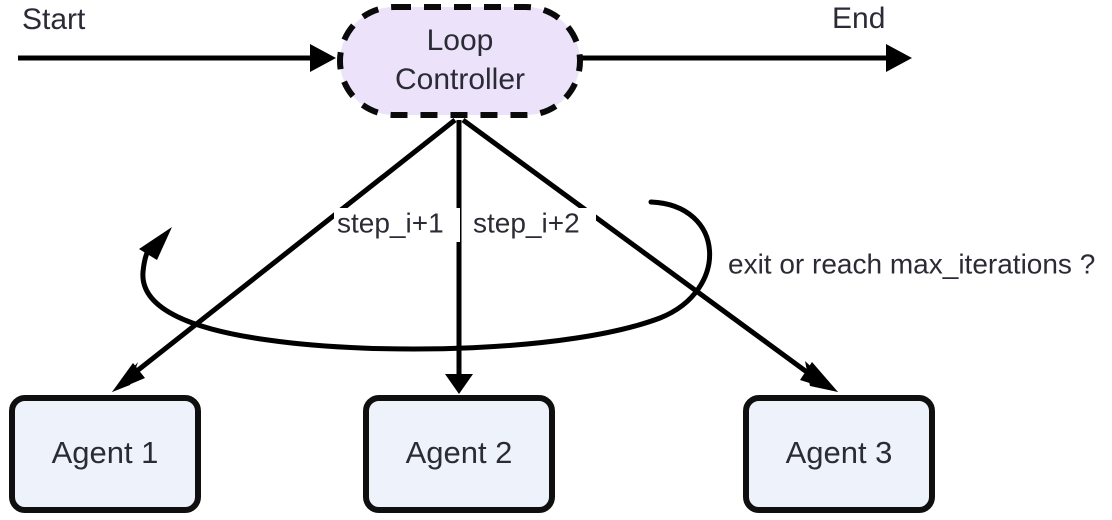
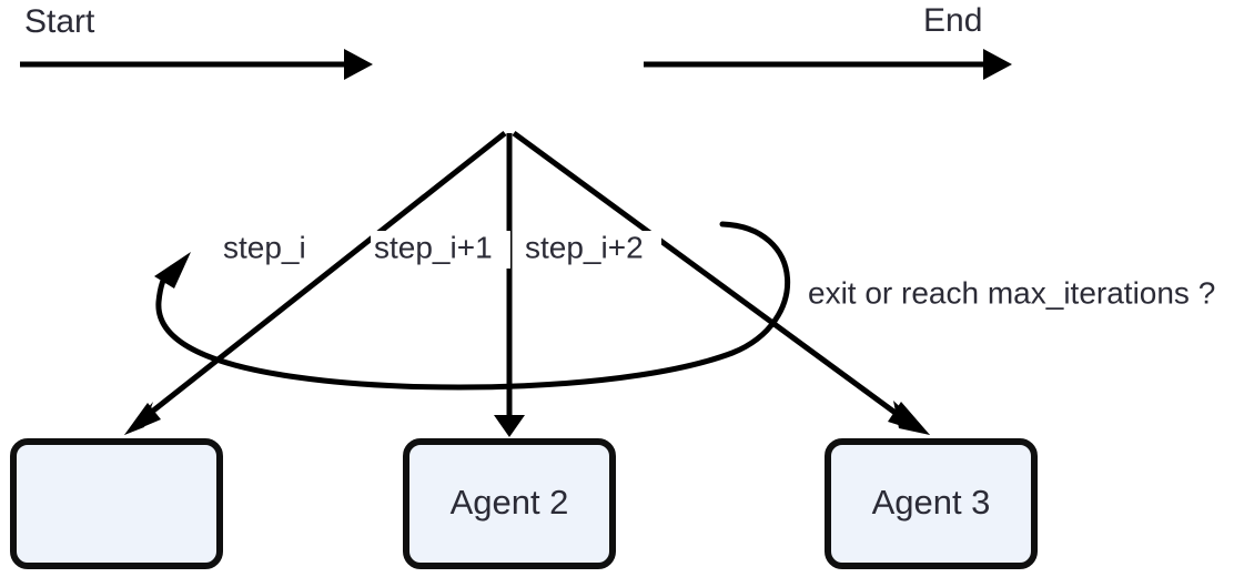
- Loop
- Controller
- Agent 1
  Agent 2
  Agent 3
  Start
  End
+ step_i
  step_i+1
  step_i+2
  exit or reach max_iterations ?
